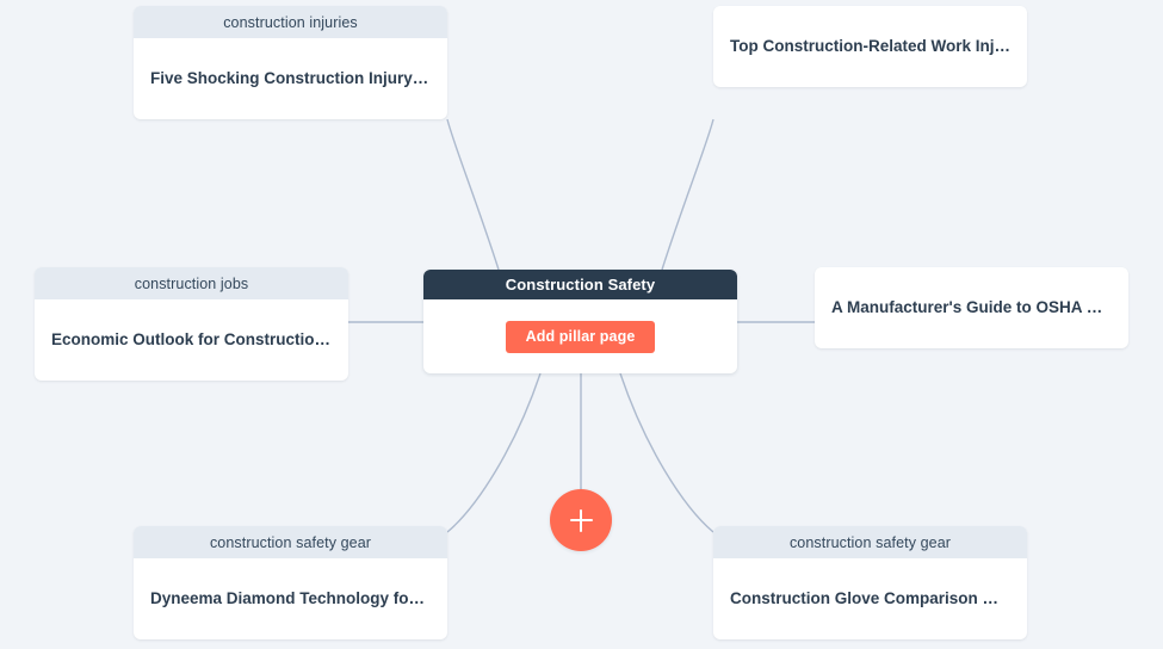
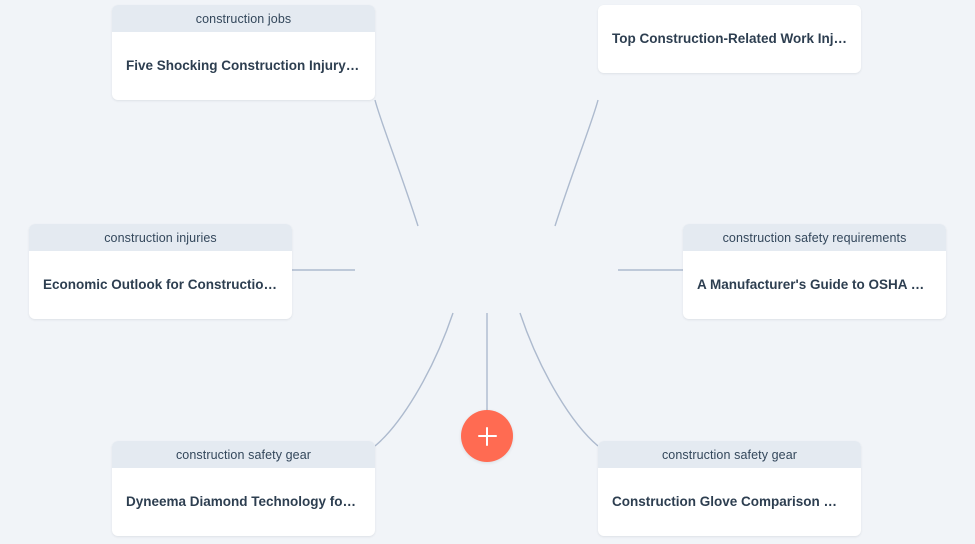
- construction injuries
+ construction jobs
  Five Shocking Construction Injury St
  Top Construction-Related Work Injur
- construction jobs
+ construction injuries
  Economic Outlook for Construction i
+ construction safety requirements
  A Manufacturer's Guide to OSHA Re
  construction safety gear
  Dyneema Diamond Technology for G
  construction safety gear
  Construction Glove Comparison Gui
- Construction Safety
- Add pillar page
